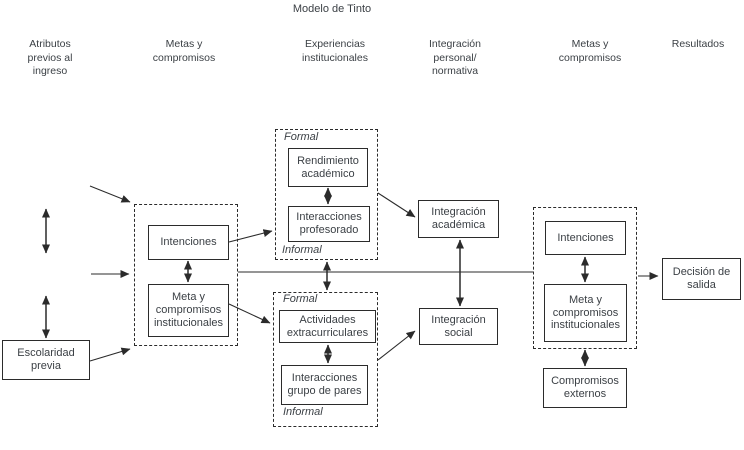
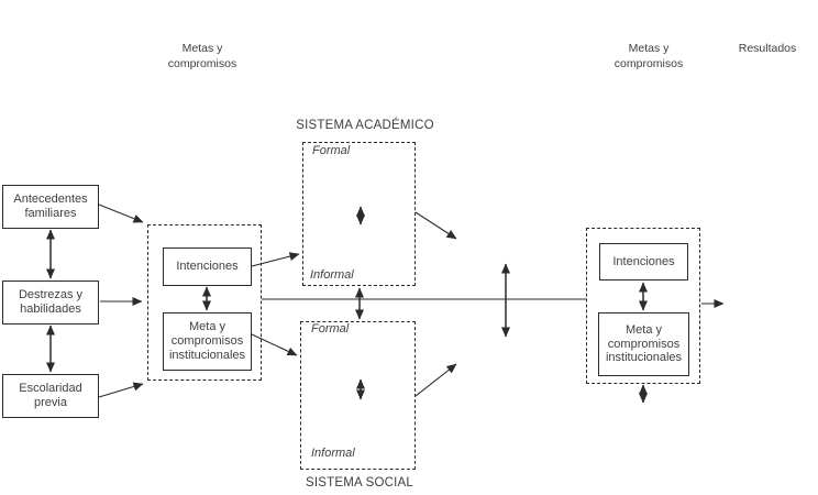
- Modelo de Tinto
- Atributos previos al ingreso
  Metas y compromisos
- Experiencias institucionales
- Integración personal/ normativa
  Metas y compromisos
  Resultados
+ SISTEMA ACADÉMICO
+ SISTEMA SOCIAL
  Formal
  Informal
  Formal
  Informal
+ Antecedentes familiares
+ Destrezas y habilidades
  Escolaridad previa
  Intenciones
  Meta y compromisos institucionales
- Rendimiento académico
- Interacciones profesorado
- Actividades extracurriculares
- Interacciones grupo de pares
- Integración académica
- Integración social
  Intenciones
  Meta y compromisos institucionales
- Compromisos externos
- Decisión de salida
